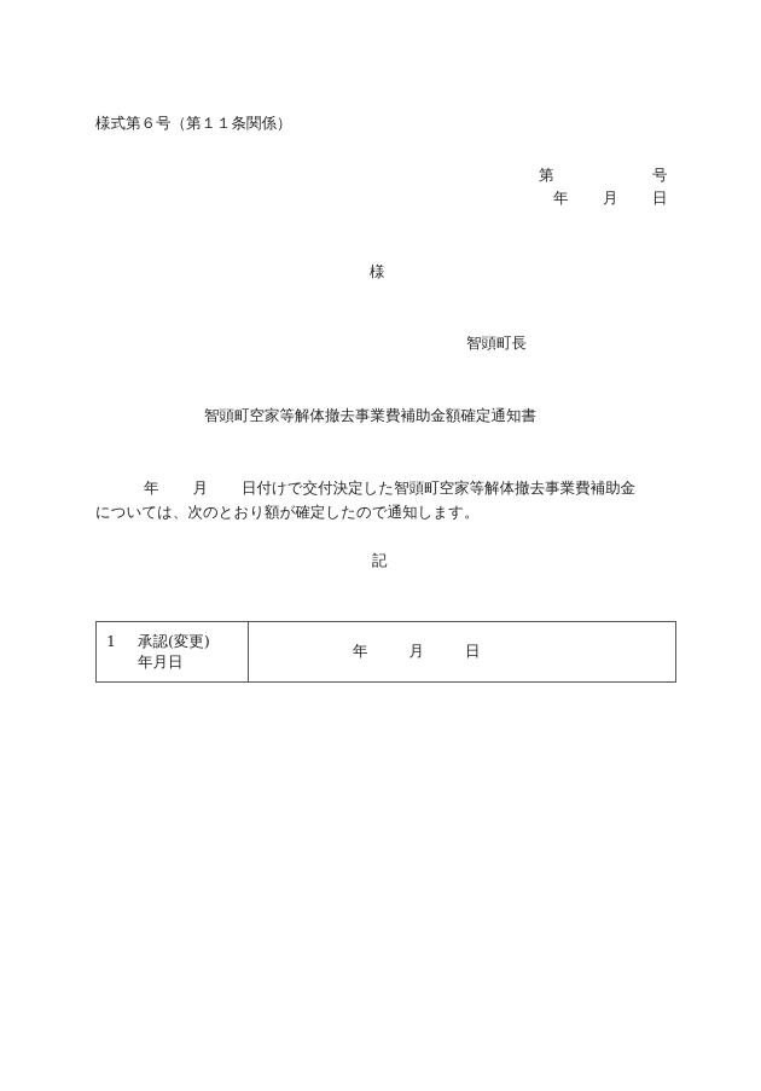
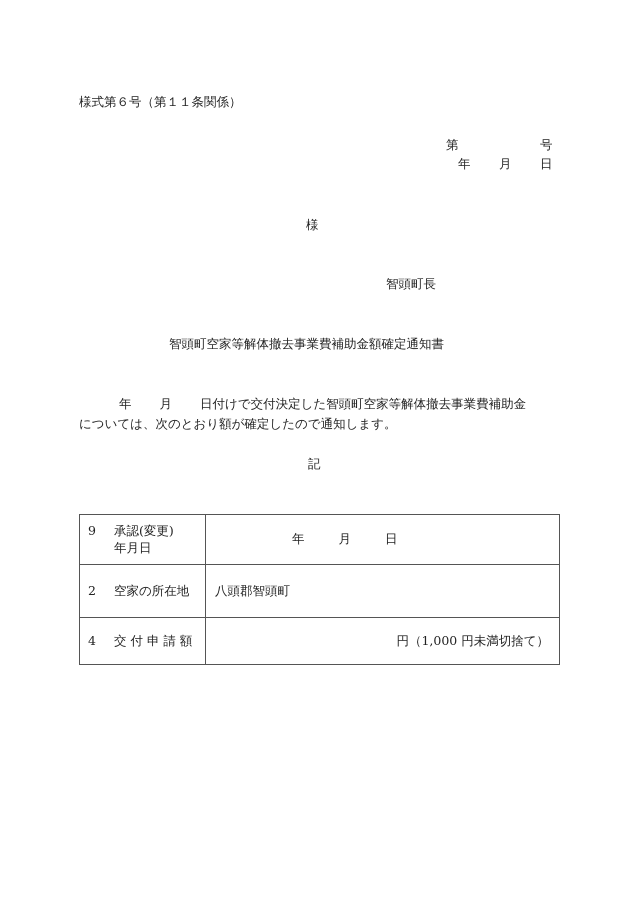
  様式第６号（第１１条関係）
  第
  号
  年
  月
  日
  様
  智頭町長
  智頭町空家等解体撤去事業費補助金額確定通知書
  年 月 日付けで交付決定した智頭町空家等解体撤去事業費補助金
  については、次のとおり額が確定したので通知します。
  記
- 1 承認(変更)年月日	年 月 日
+ 9 承認(変更)年月日	年 月 日
+ 2 空家の所在地	八頭郡智頭町
+ 4 交 付 申 請 額	円（1,000 円未満切捨て）
